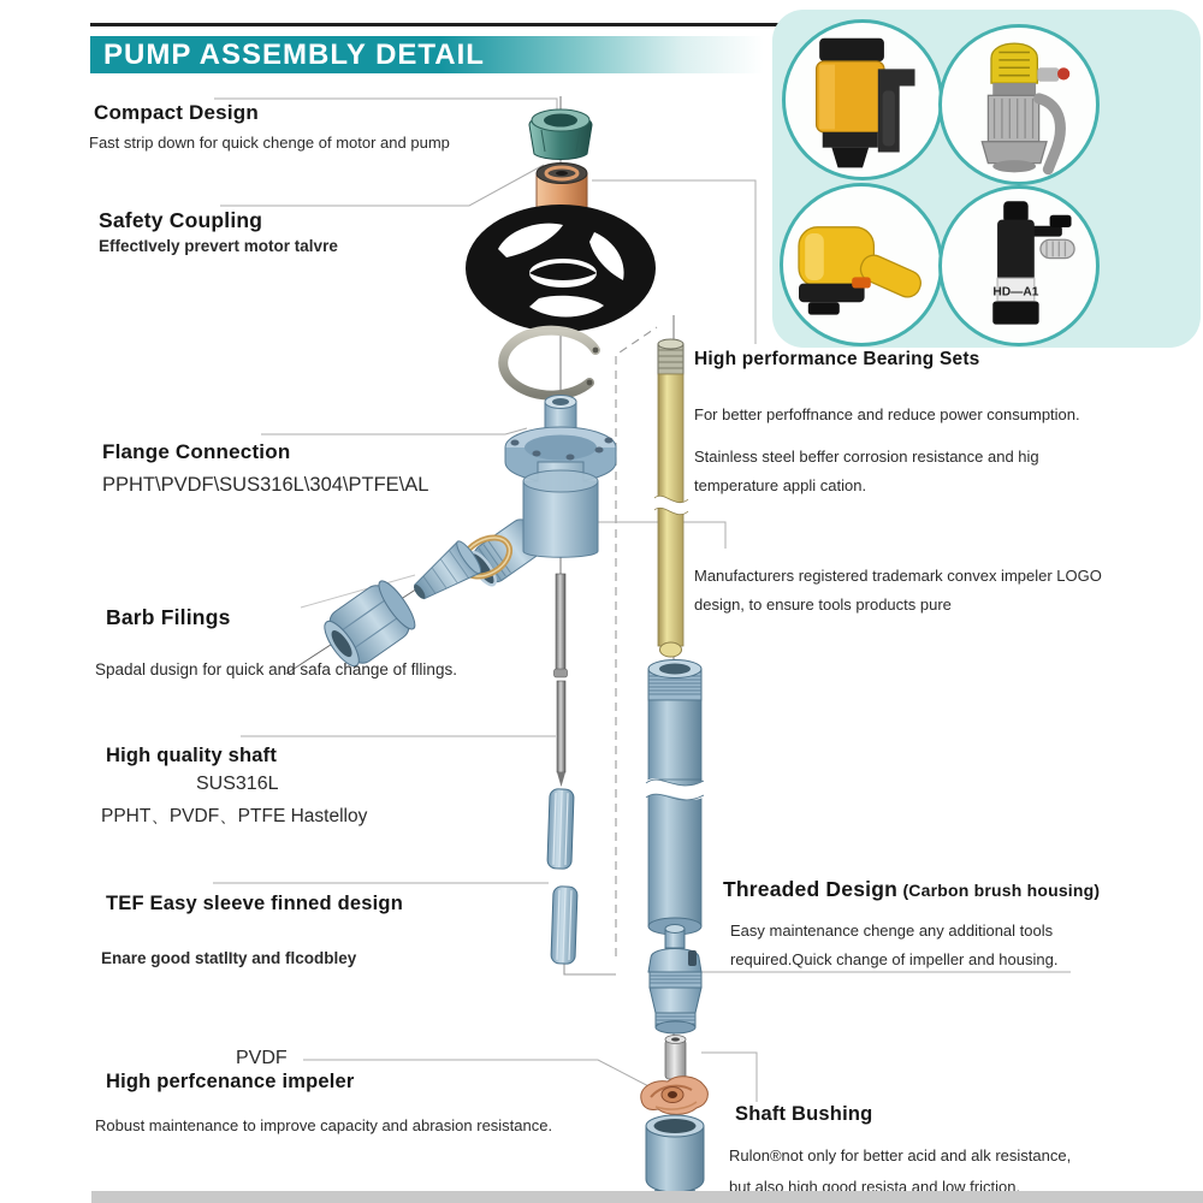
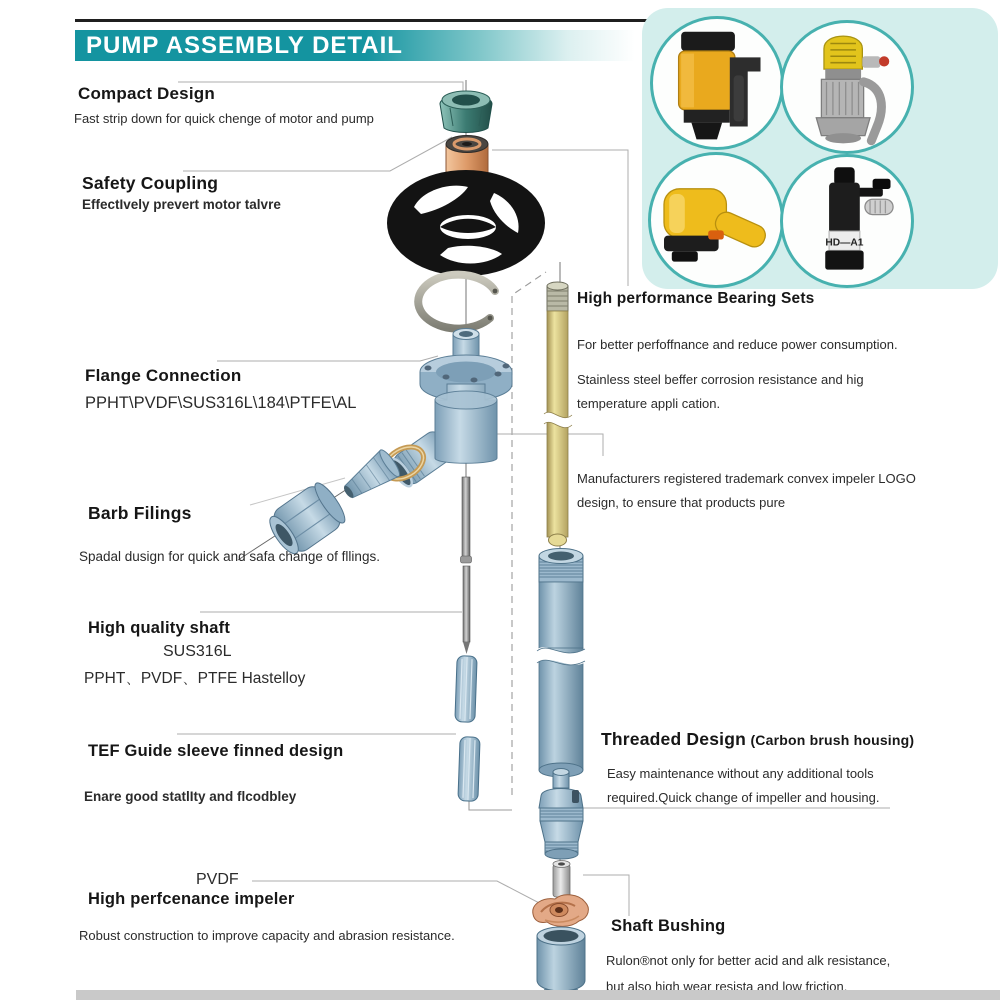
  PUMP ASSEMBLY DETAIL
  HD—A1
  Compact Design
  Fast strip down for quick chenge of motor and pump
  Safety Coupling
  EffectIvely prevert motor talvre
  Flange Connection
- PPHT\PVDF\SUS316L\304\PTFE\AL
+ PPHT\PVDF\SUS316L\184\PTFE\AL
  Barb Filings
  Spadal dusign for quick and safa change of fllings.
  High quality shaft
  SUS316L
  PPHT、PVDF、PTFE Hastelloy
- TEF Easy sleeve finned design
+ TEF Guide sleeve finned design
  Enare good statlIty and flcodbley
  PVDF
  High perfcenance impeler
- Robust maintenance to improve capacity and abrasion resistance.
+ Robust construction to improve capacity and abrasion resistance.
  High performance Bearing Sets
  For better perfoffnance and reduce power consumption.
  Stainless steel beffer corrosion resistance and hig
  temperature appli cation.
  Manufacturers registered trademark convex impeler LOGO
- design, to ensure tools products pure
+ design, to ensure that products pure
  Threaded Design (Carbon brush housing)
- Easy maintenance chenge any additional tools
+ Easy maintenance without any additional tools
  required.Quick change of impeller and housing.
  Shaft Bushing
  Rulon®not only for better acid and alk resistance,
- but also high good resista and low friction.
+ but also high wear resista and low friction.
